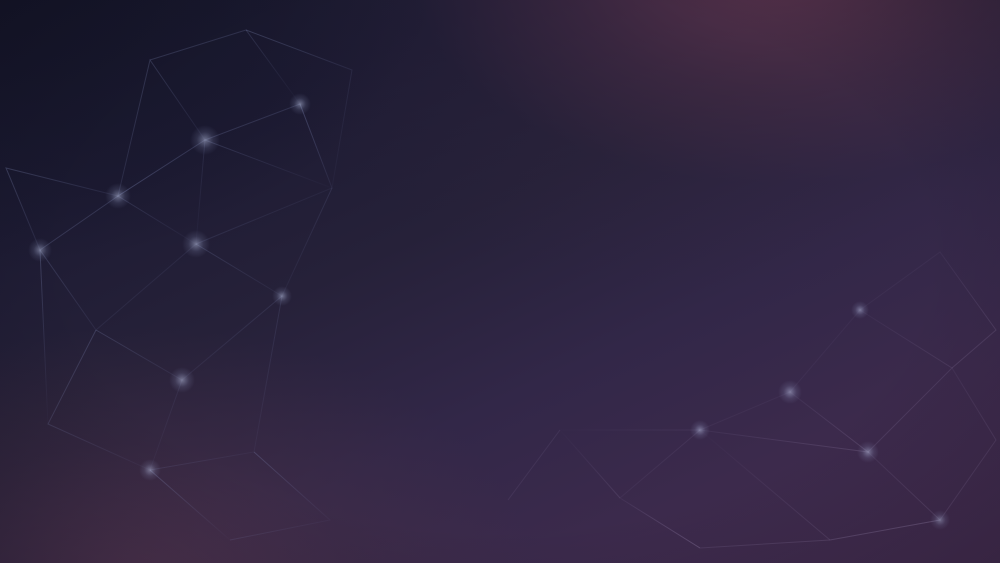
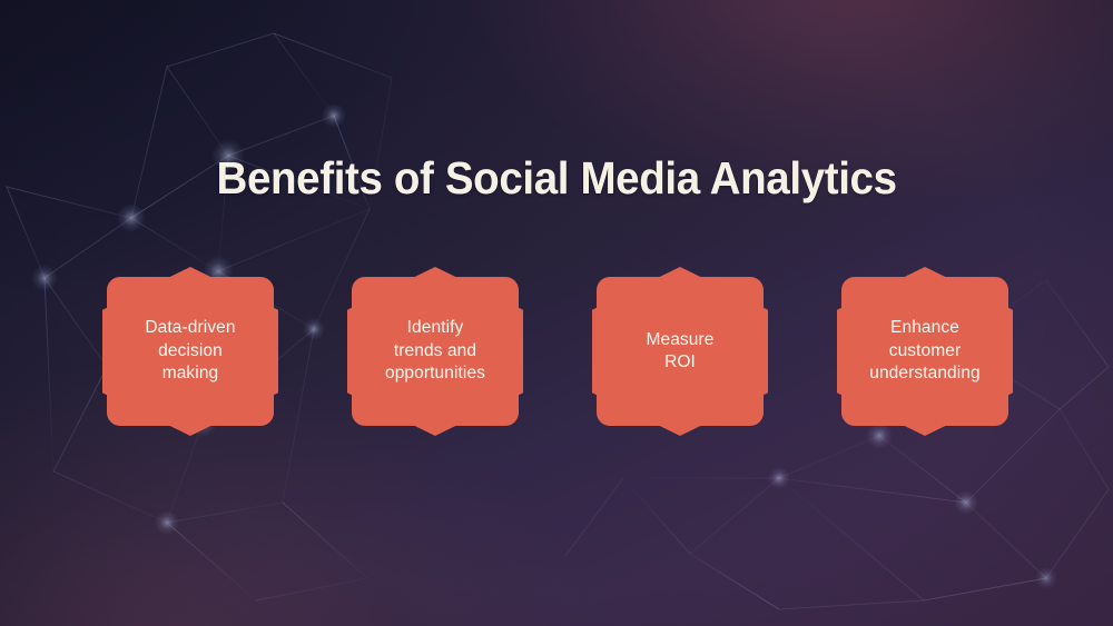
+ Benefits of Social Media Analytics
+ Data-driven
+ decision
+ making
+ Identify
+ trends and
+ opportunities
+ Measure
+ ROI
+ Enhance
+ customer
+ understanding
